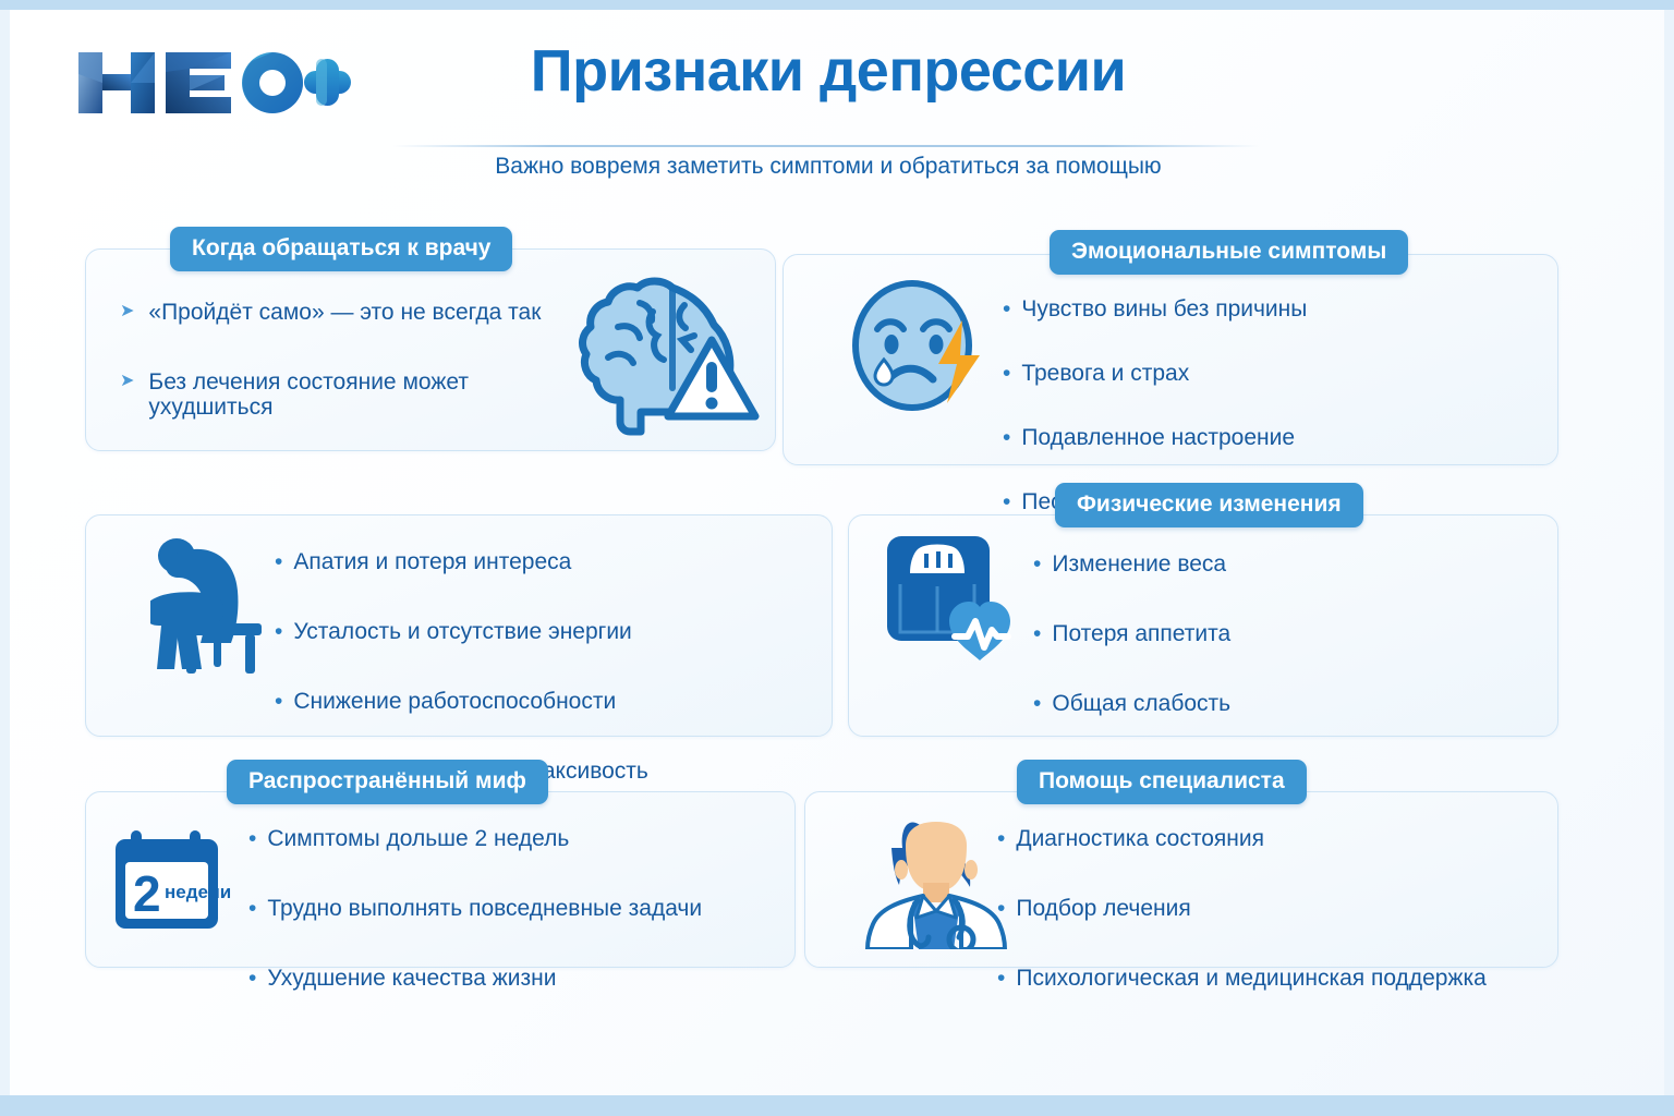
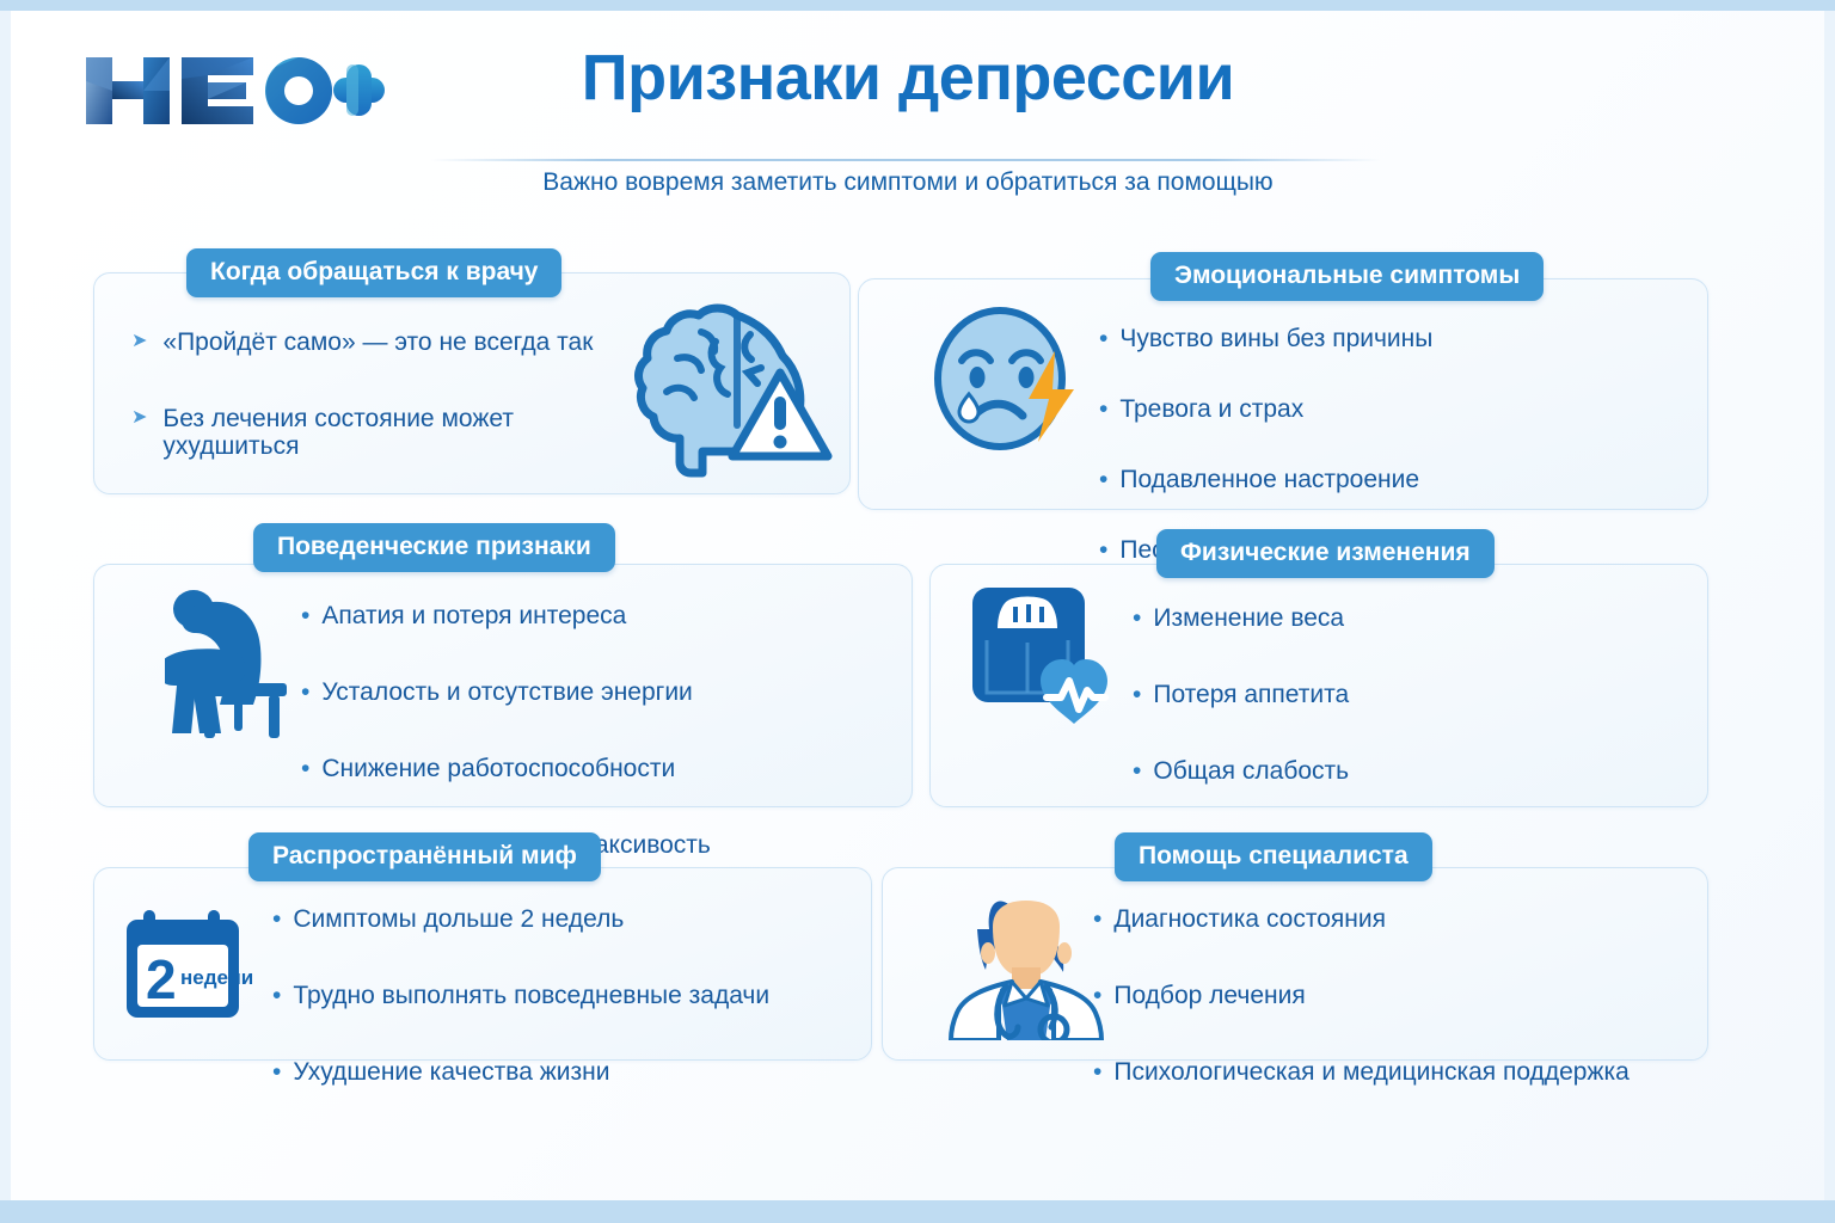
  Признаки депрессии
  Важно вовремя заметить симптоми и обратиться за помощыю
  Когда обращаться к врачу
  ➤
  «Пройдёт само» — это не всегда так
  ➤
  Без лечения состояние может ухудшиться
  Эмоциональные симптомы
  •
  Чувство вины без причины
  •
  Тревога и страх
  •
  Подавленное настроение
  •
+ Поведенческие признаки
  •
  Апатия и потеря интереса
  •
  Усталость и отсутствие энергии
  •
  Снижение работоспособности
  Физические изменения
  •
  Изменение веса
  •
  Потеря аппетита
  •
  Общая слабость
  Распространённый миф
  •
  Симптомы дольше 2 недель
  •
  Трудно выполнять повседневные задачи
  •
  Ухудшение качества жизни
  2
  недели
  Помощь специалиста
  •
  Диагностика состояния
  •
  Подбор лечения
  •
  Психологическая и медицинская поддержка
